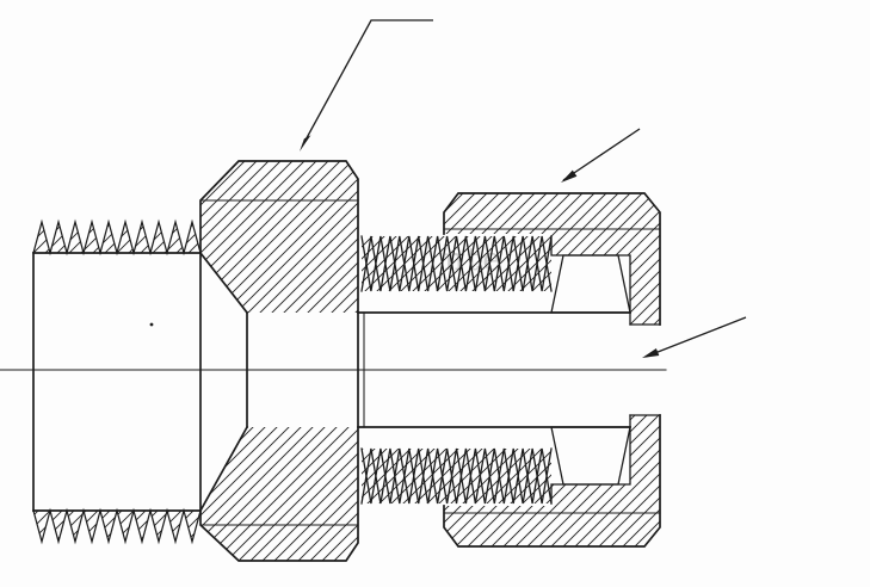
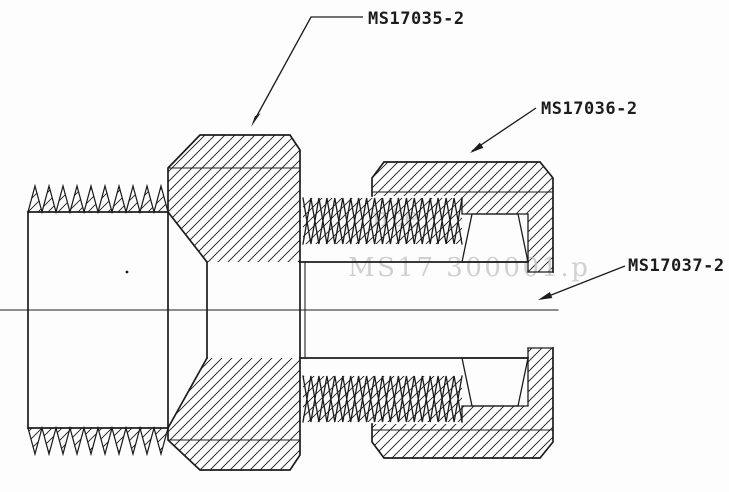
+ MS17 300001.p
+ MS17035-2
+ MS17036-2
+ MS17037-2
